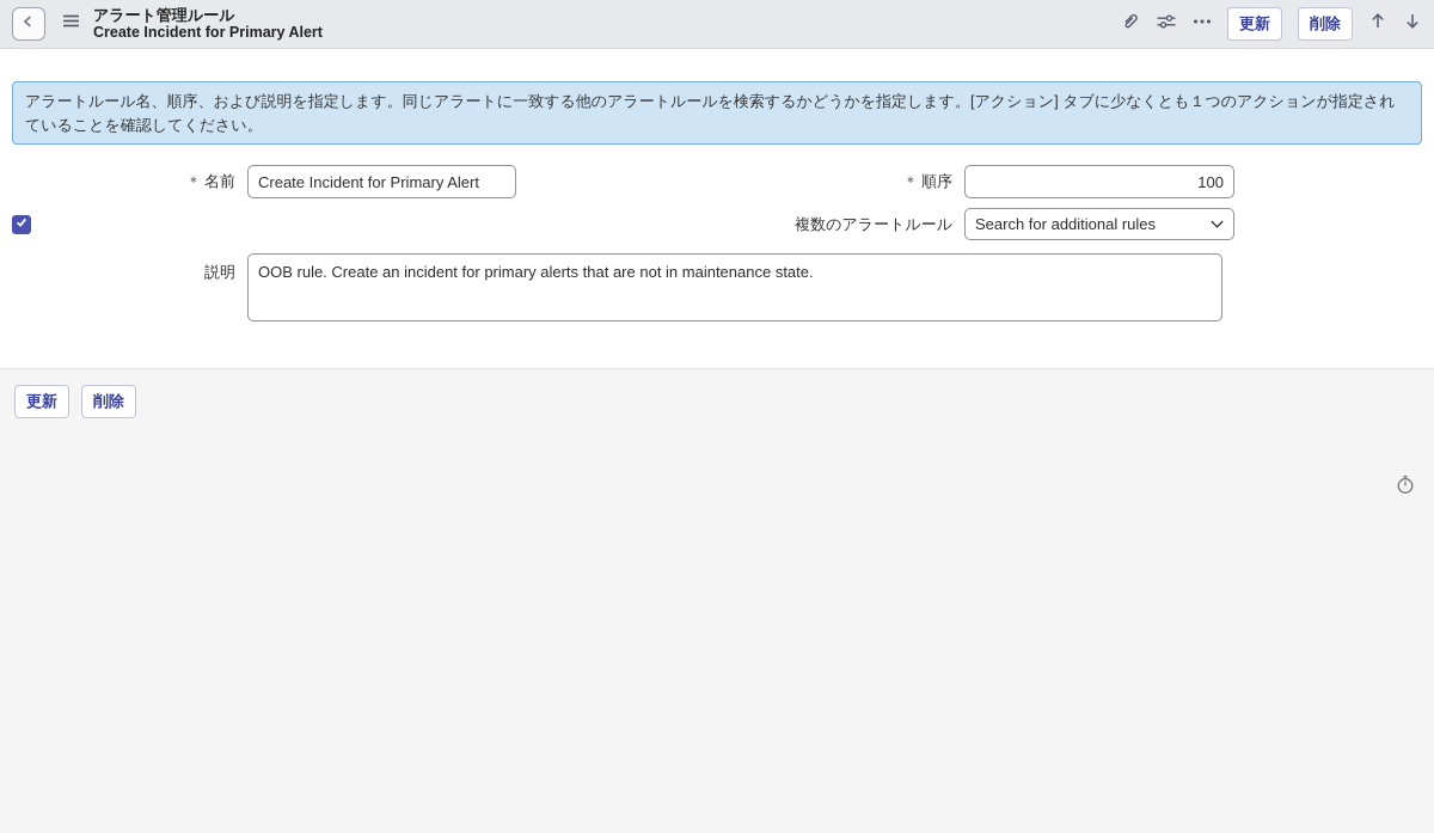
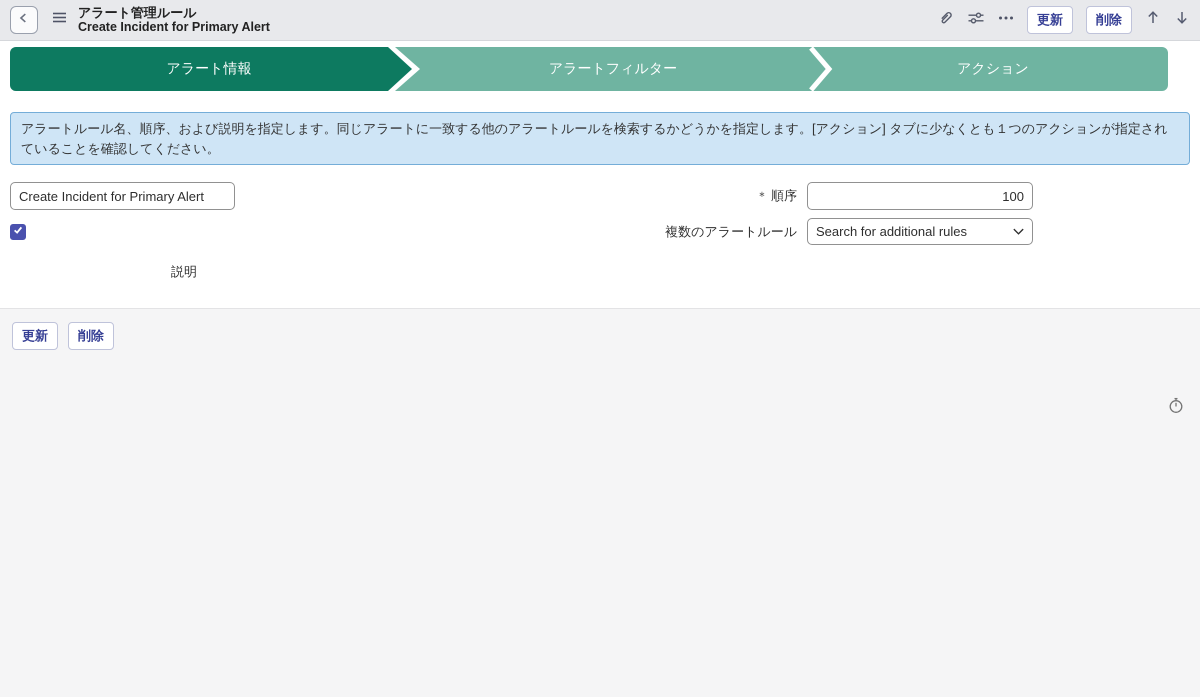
  アラート管理ルール
  Create Incident for Primary Alert
  更新
  削除
+ アラート情報
+ アラートフィルター
+ アクション
  アラートルール名、順序、および説明を指定します。同じアラートに一致する他のアラートルールを検索するかどうかを指定します。[アクション] タブに少なくとも１つのアクションが指定されていることを確認してください。
- ＊ 名前
  Create Incident for Primary Alert
  ＊ 順序
  100
  複数のアラートルール
  Search for additional rules
  説明
- OOB rule. Create an incident for primary alerts that are not in maintenance state.
  更新
  削除
